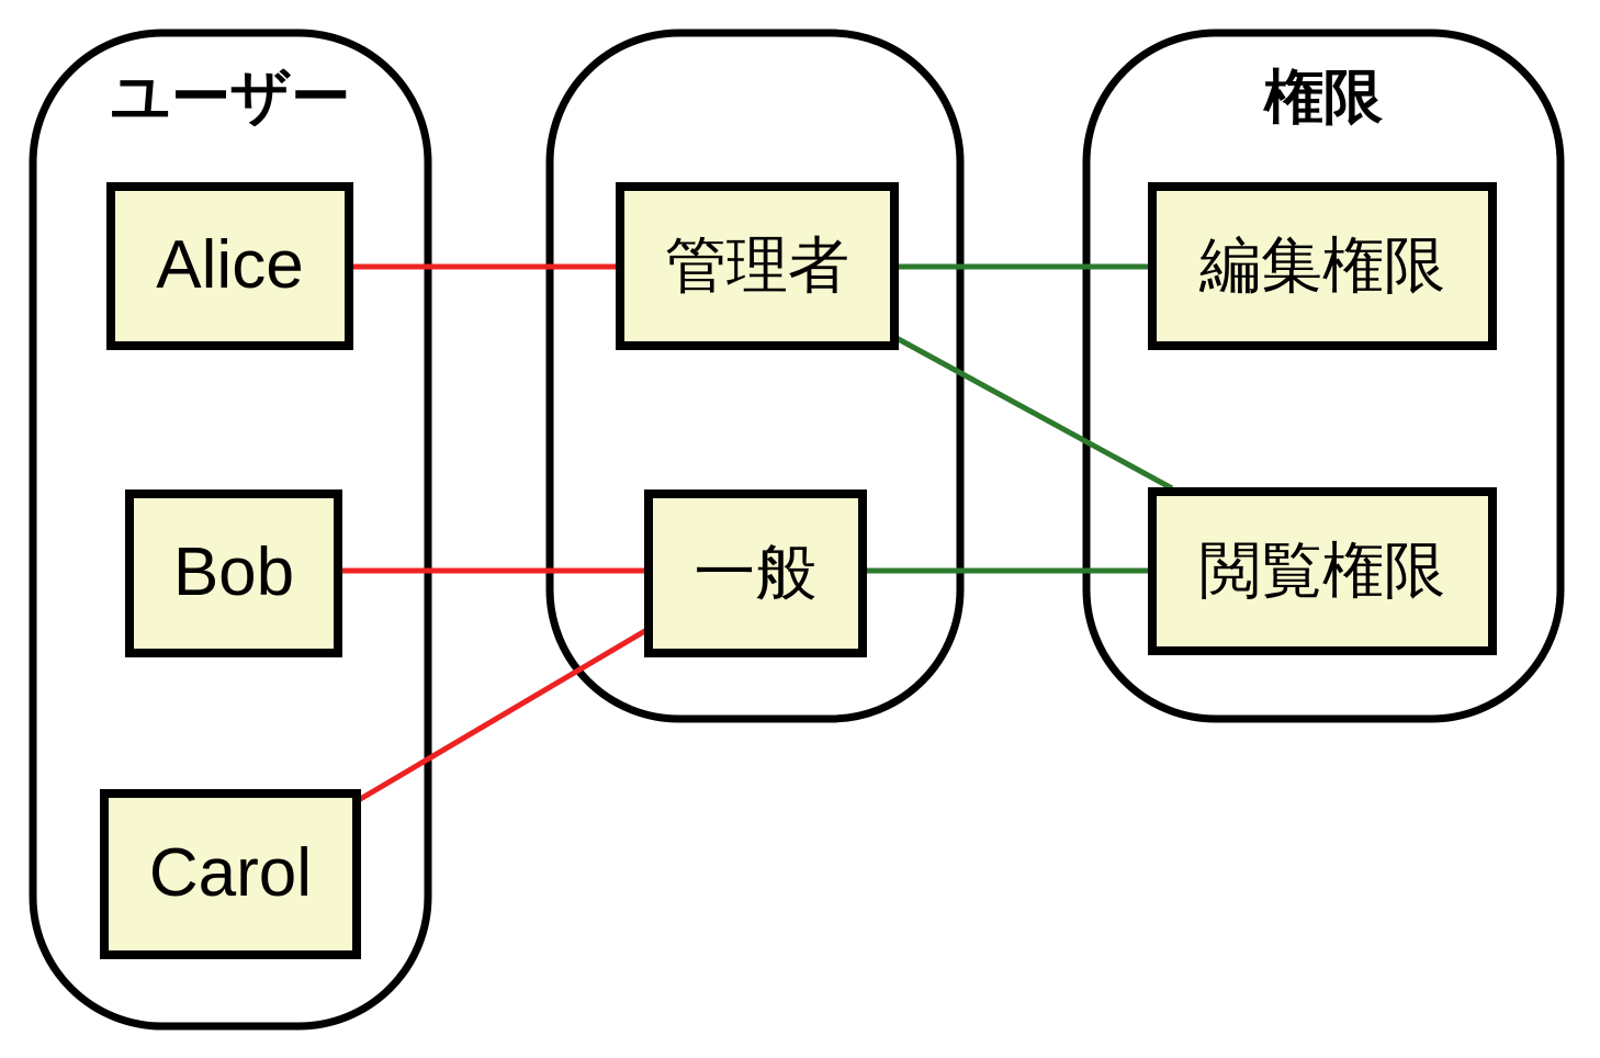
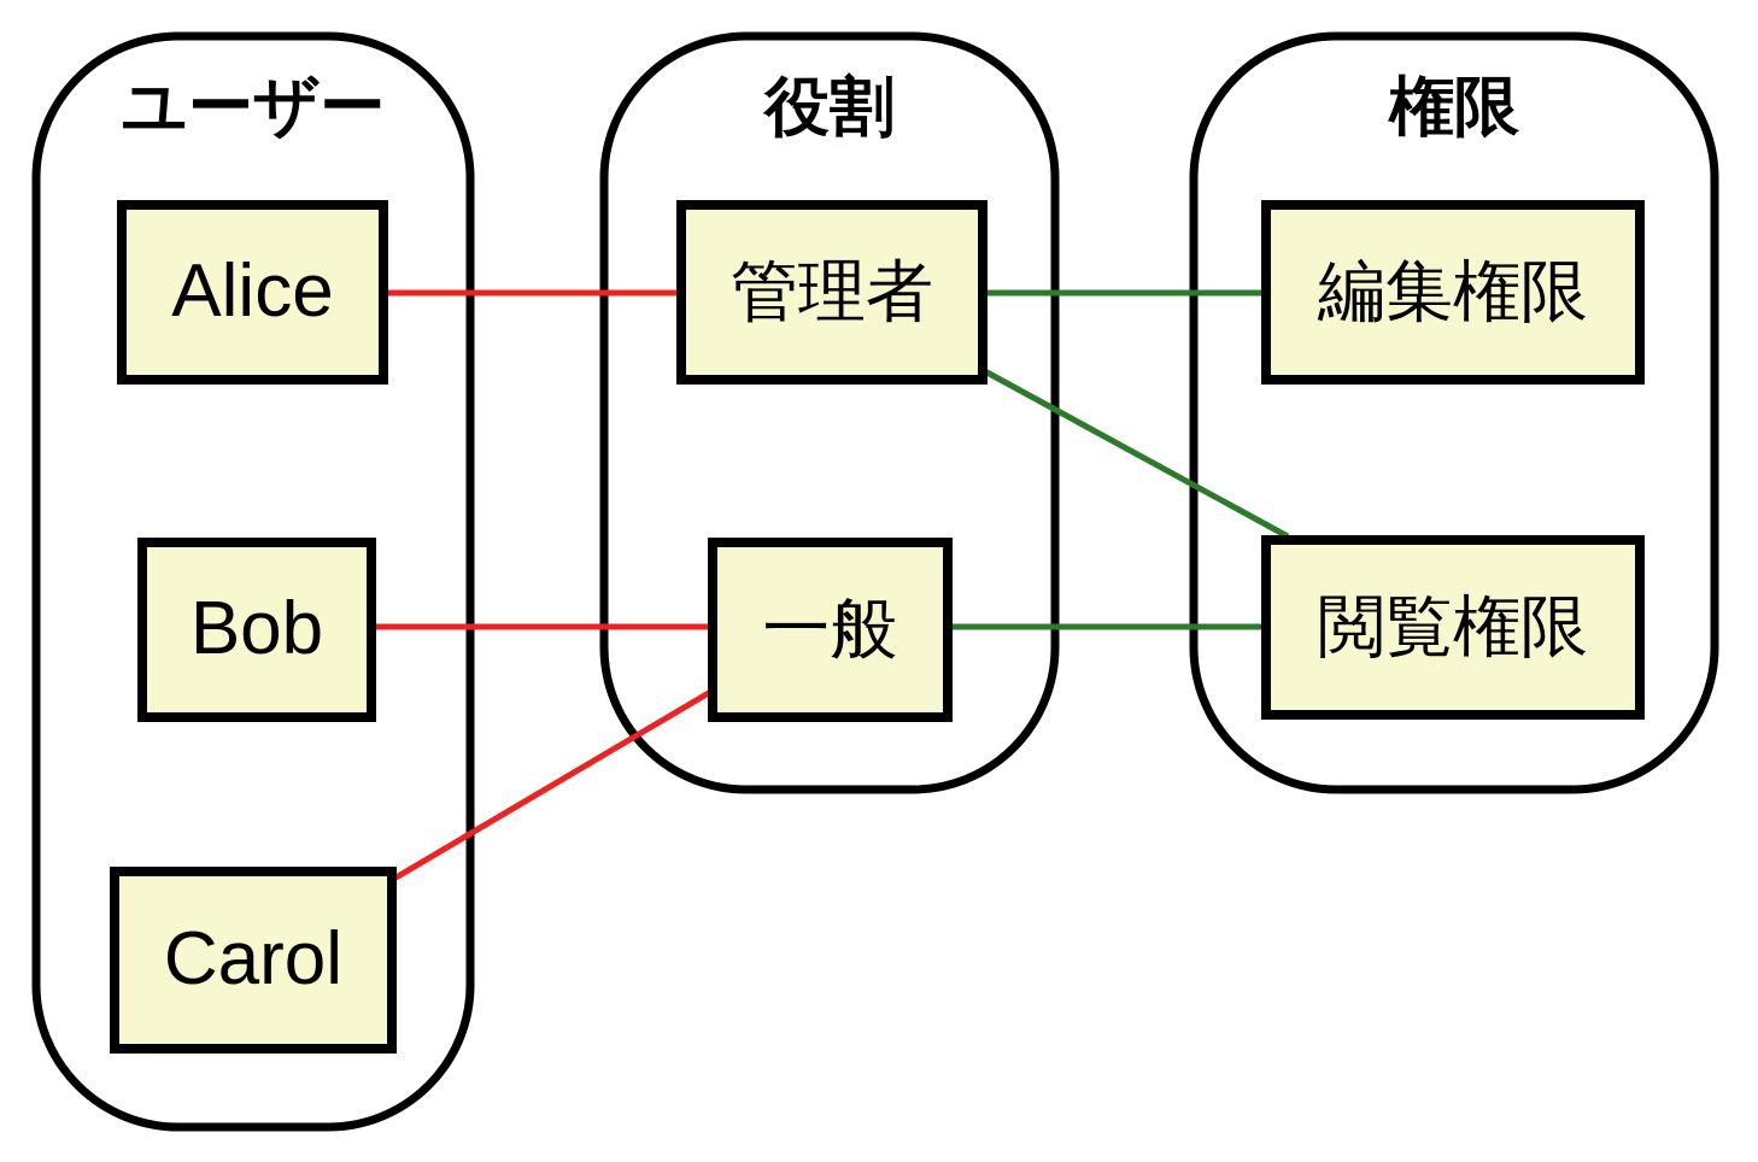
  ユーザー
+ 役割
  権限
  Alice
  Bob
  Carol
  管理者
  一般
  編集権限
  閲覧権限
